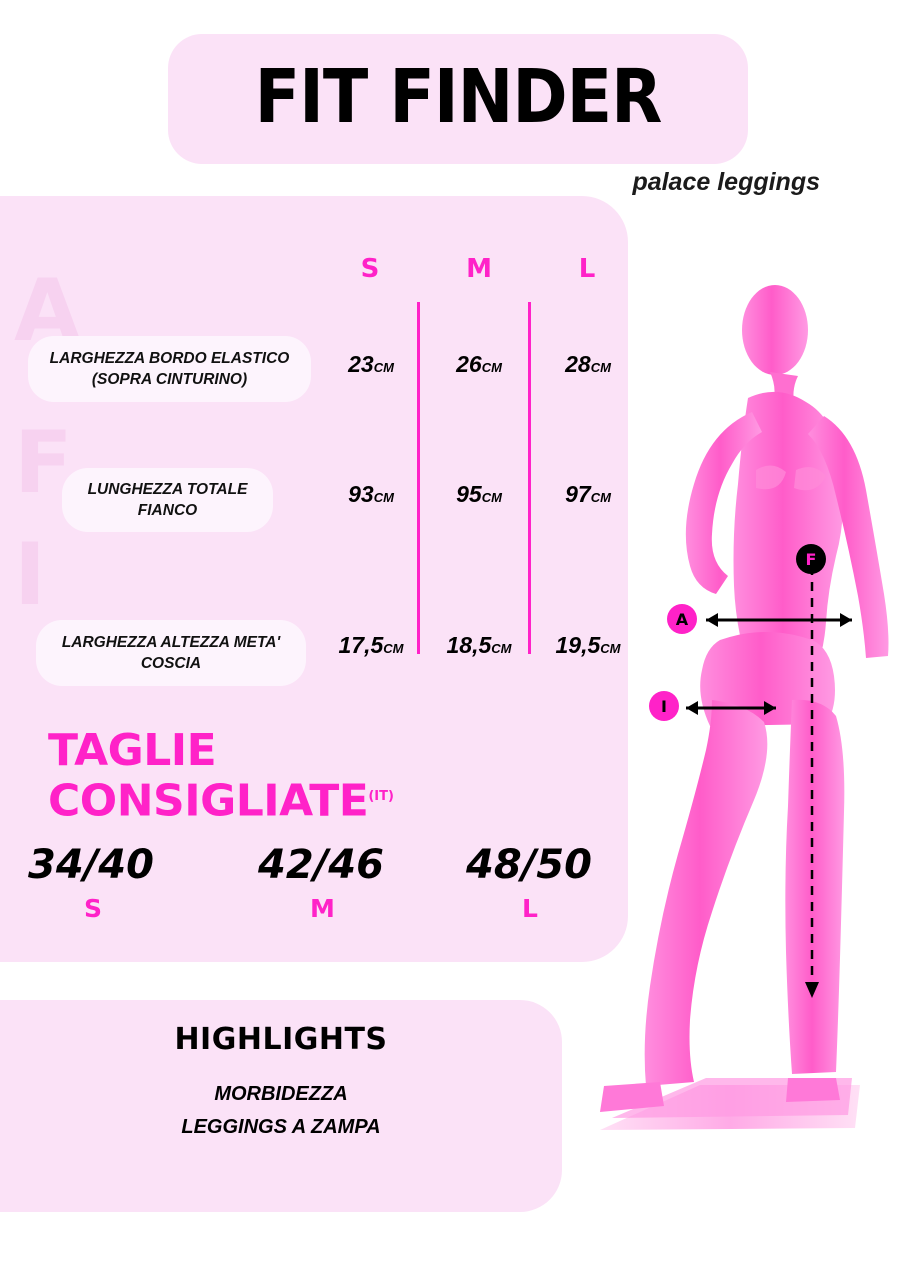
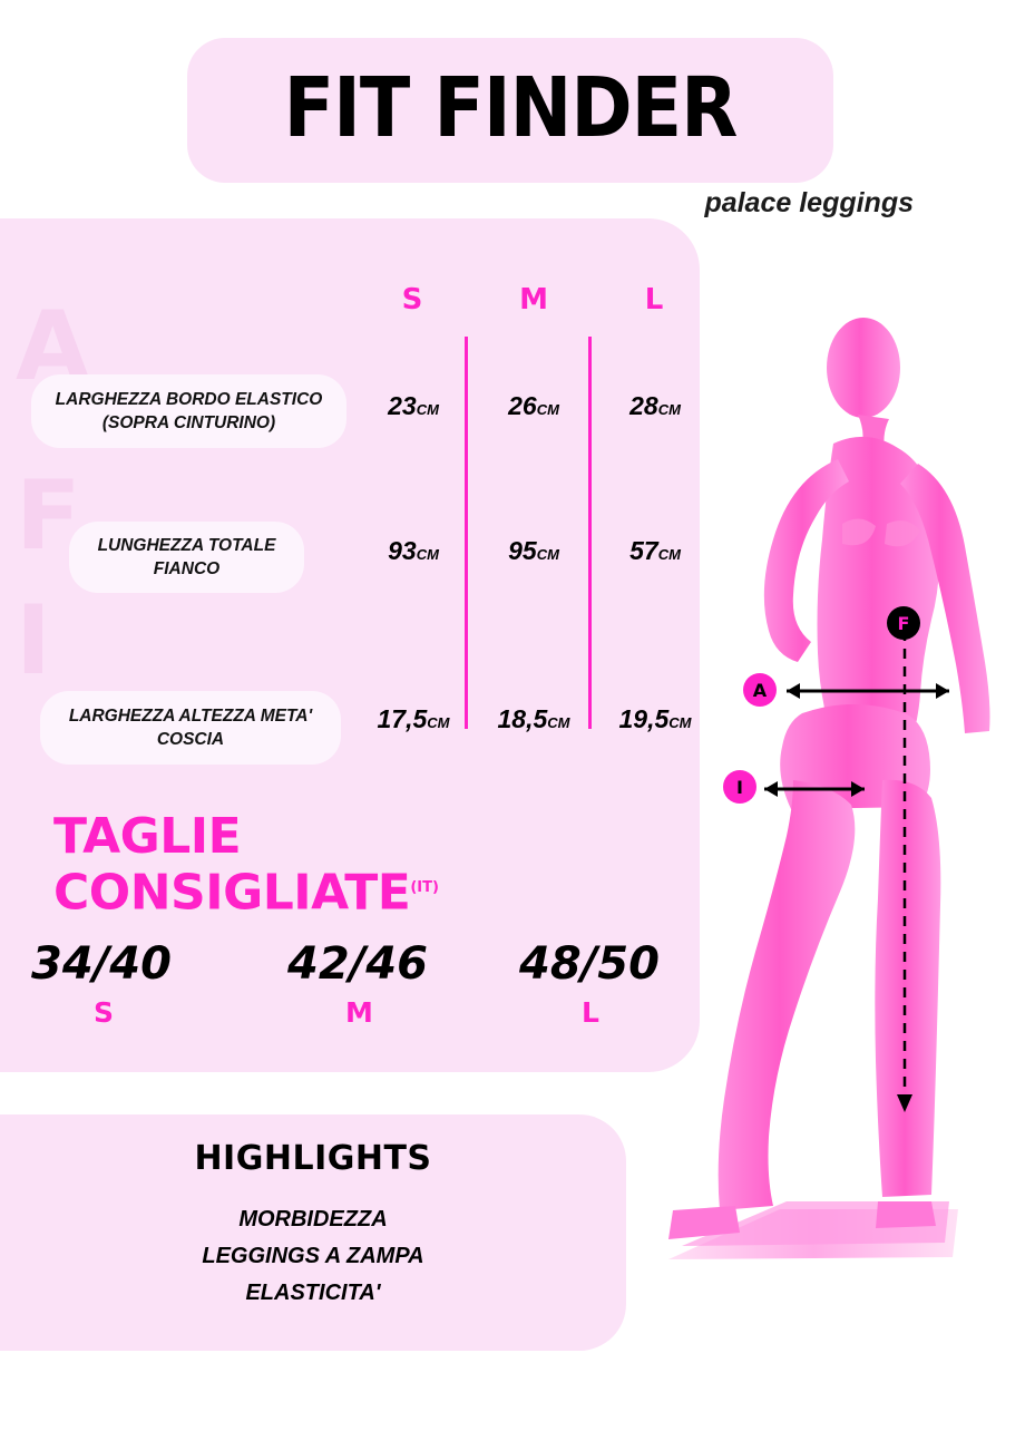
  FIT FINDER
  palace leggings
  A
  F
  S
  M
  L
  LARGHEZZA BORDO ELASTICO (SOPRA CINTURINO)
  23CM
  26CM
  28CM
  LUNGHEZZA TOTALE FIANCO
  93CM
  95CM
- 97CM
+ 57CM
  LARGHEZZA ALTEZZA META' COSCIA
  17,5CM
  18,5CM
  19,5CM
  TAGLIE
  CONSIGLIATE(IT)
  34/40
  S
  42/46
  M
  48/50
  L
  HIGHLIGHTS
  MORBIDEZZA
  LEGGINGS A ZAMPA
+ ELASTICITA'
  F
  A
  I
